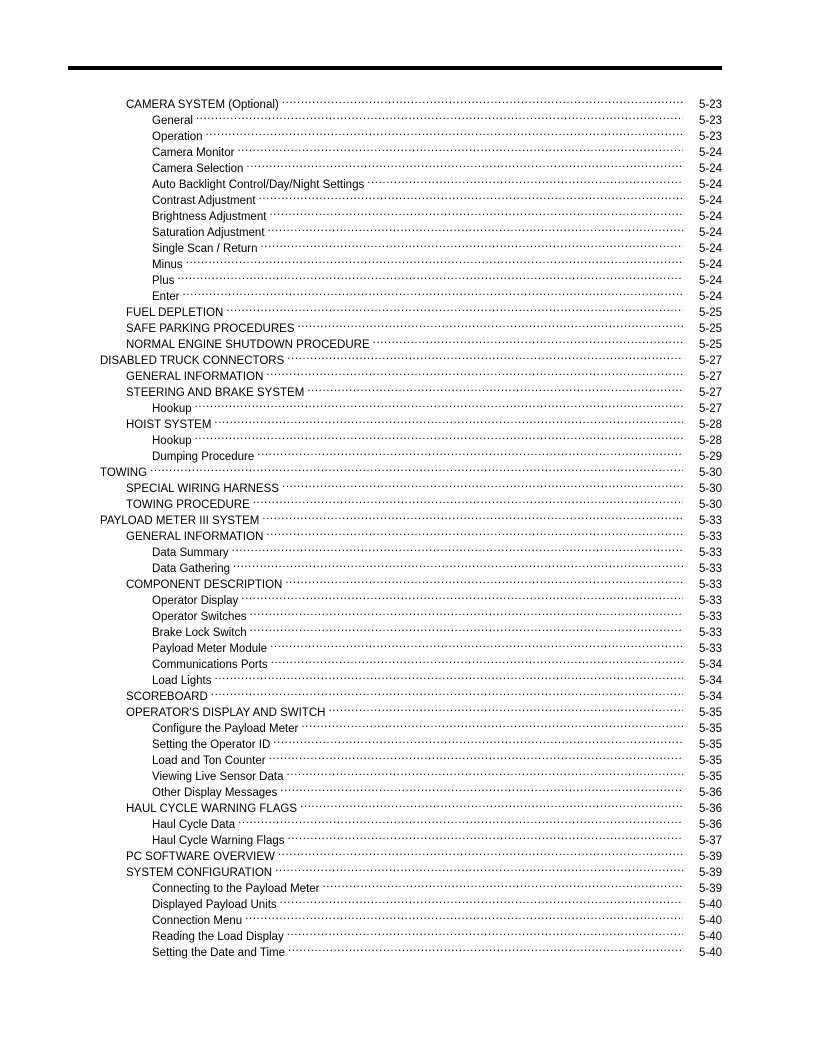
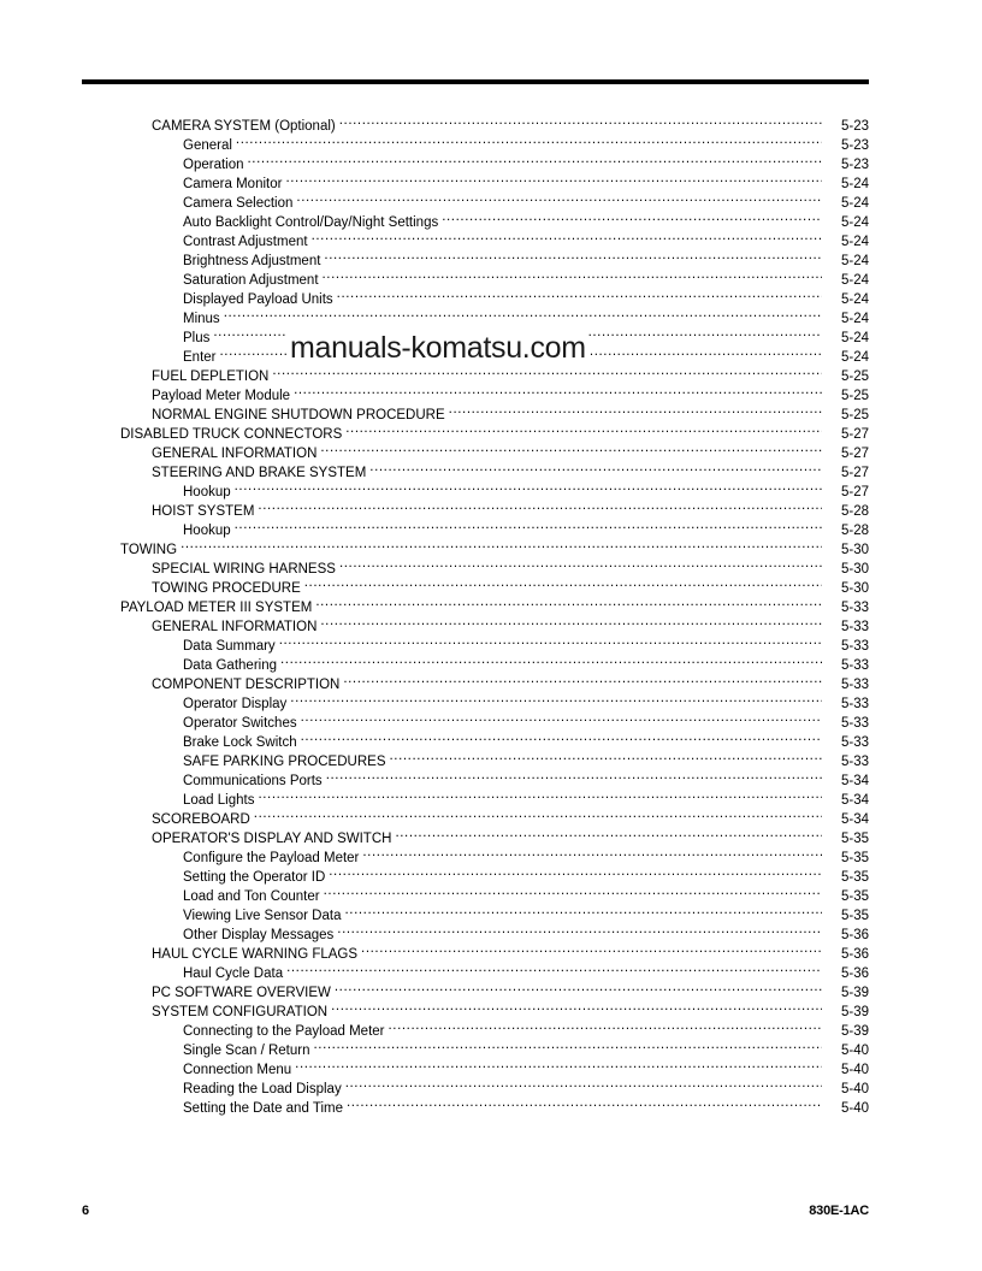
  CAMERA SYSTEM (Optional)
  5-23
  General
  5-23
  Operation
  5-23
  Camera Monitor
  5-24
  Camera Selection
  5-24
  Auto Backlight Control/Day/Night Settings
  5-24
  Contrast Adjustment
  5-24
  Brightness Adjustment
  5-24
  Saturation Adjustment
  5-24
- Single Scan / Return
+ Displayed Payload Units
  5-24
  Minus
  5-24
  Plus
  5-24
  Enter
  5-24
  FUEL DEPLETION
  5-25
- SAFE PARKING PROCEDURES
+ Payload Meter Module
  5-25
  NORMAL ENGINE SHUTDOWN PROCEDURE
  5-25
  DISABLED TRUCK CONNECTORS
  5-27
  GENERAL INFORMATION
  5-27
  STEERING AND BRAKE SYSTEM
  5-27
  Hookup
  5-27
  HOIST SYSTEM
  5-28
  Hookup
  5-28
- Dumping Procedure
- 5-29
  TOWING
  5-30
  SPECIAL WIRING HARNESS
  5-30
  TOWING PROCEDURE
  5-30
  PAYLOAD METER III SYSTEM
  5-33
  GENERAL INFORMATION
  5-33
  Data Summary
  5-33
  Data Gathering
  5-33
  COMPONENT DESCRIPTION
  5-33
  Operator Display
  5-33
  Operator Switches
  5-33
  Brake Lock Switch
  5-33
- Payload Meter Module
+ SAFE PARKING PROCEDURES
  5-33
  Communications Ports
  5-34
  Load Lights
  5-34
  SCOREBOARD
  5-34
  OPERATOR'S DISPLAY AND SWITCH
  5-35
  Configure the Payload Meter
  5-35
  Setting the Operator ID
  5-35
  Load and Ton Counter
  5-35
  Viewing Live Sensor Data
  5-35
  Other Display Messages
  5-36
  HAUL CYCLE WARNING FLAGS
  5-36
  Haul Cycle Data
  5-36
- Haul Cycle Warning Flags
- 5-37
  PC SOFTWARE OVERVIEW
  5-39
  SYSTEM CONFIGURATION
  5-39
  Connecting to the Payload Meter
  5-39
- Displayed Payload Units
+ Single Scan / Return
  5-40
  Connection Menu
  5-40
  Reading the Load Display
  5-40
  Setting the Date and Time
  5-40
+ manuals-komatsu.com
+ 6
+ 830E-1AC
